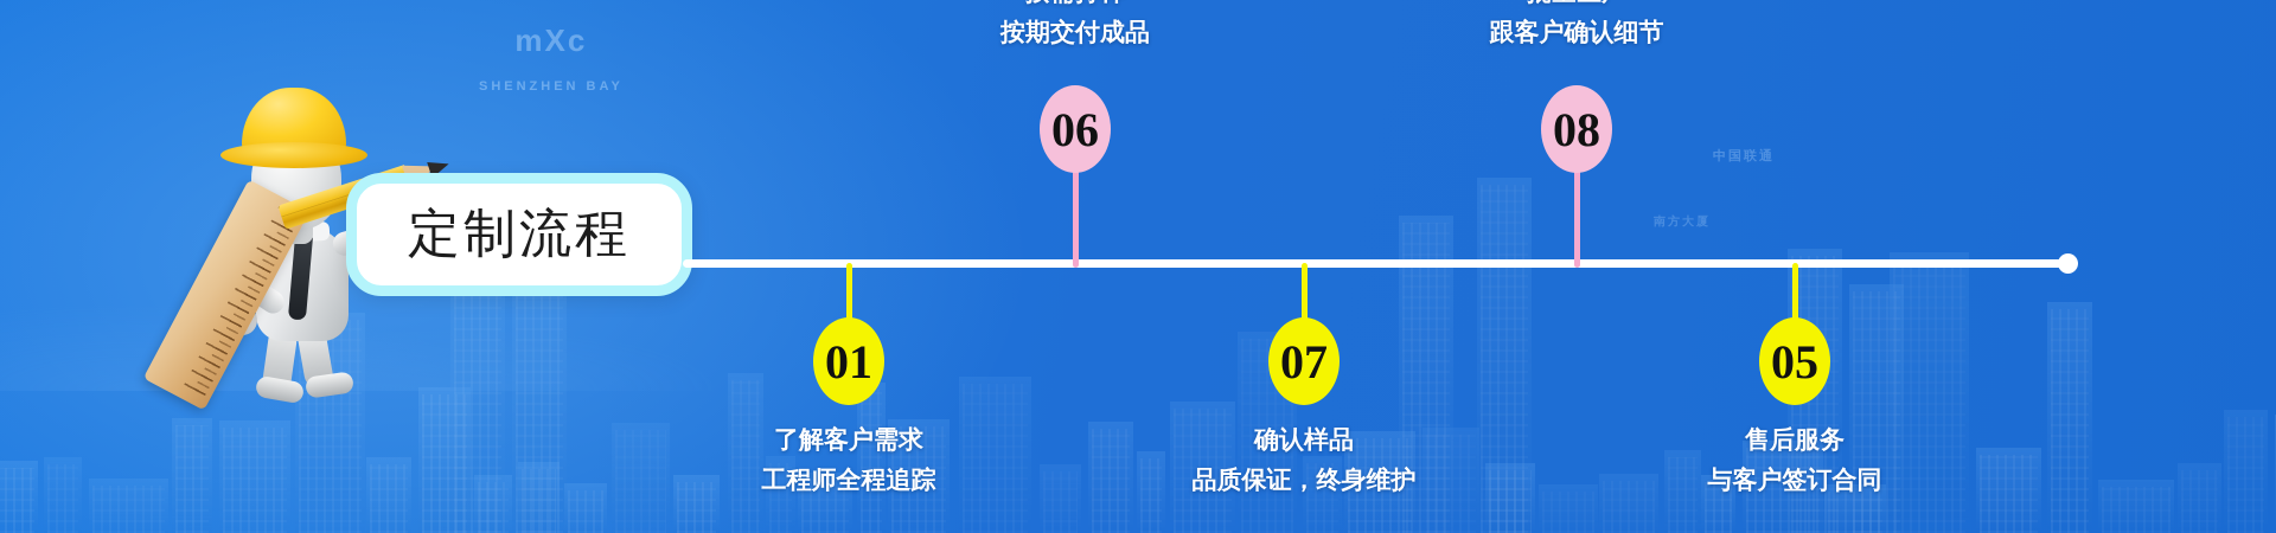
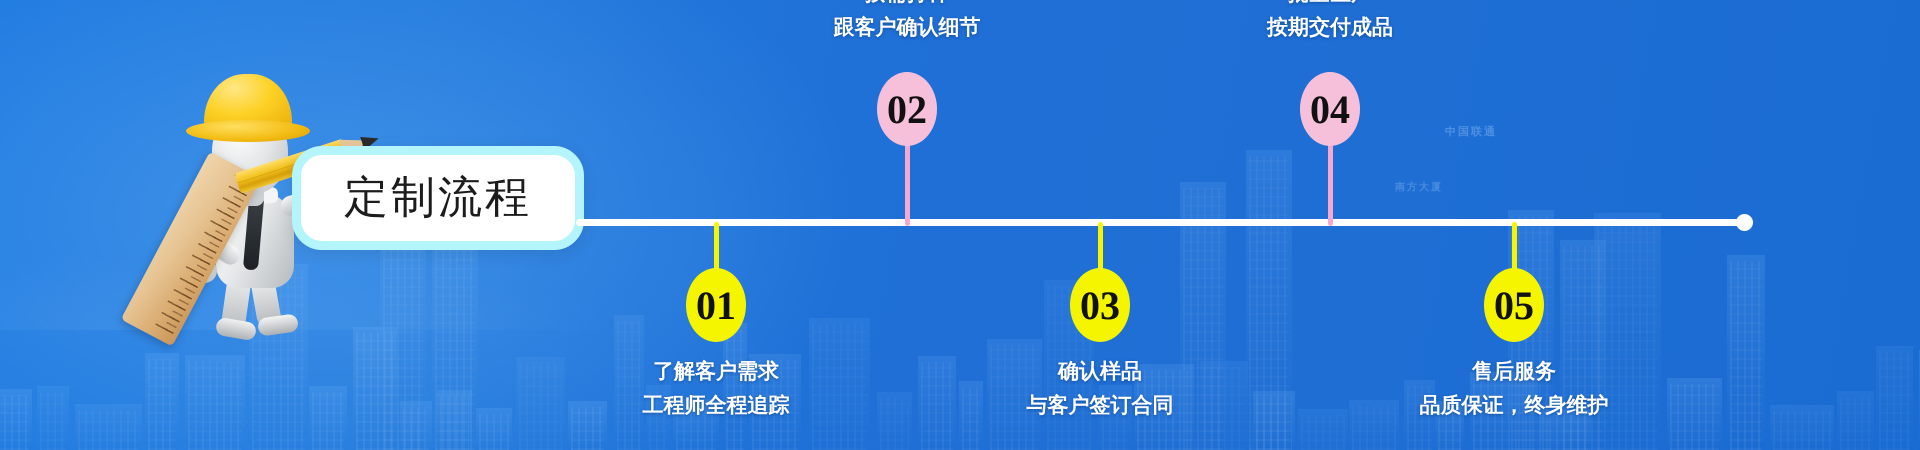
- mXc
- SHENZHEN BAY
  中国联通
  南方大厦
  定制流程
  01
  了解客户需求
  工程师全程追踪
- 06
+ 02
- 按期交付成品
+ 跟客户确认细节
- 07
+ 03
  确认样品
- 品质保证，终身维护
+ 与客户签订合同
- 08
+ 04
- 跟客户确认细节
+ 按期交付成品
  05
  售后服务
- 与客户签订合同
+ 品质保证，终身维护
